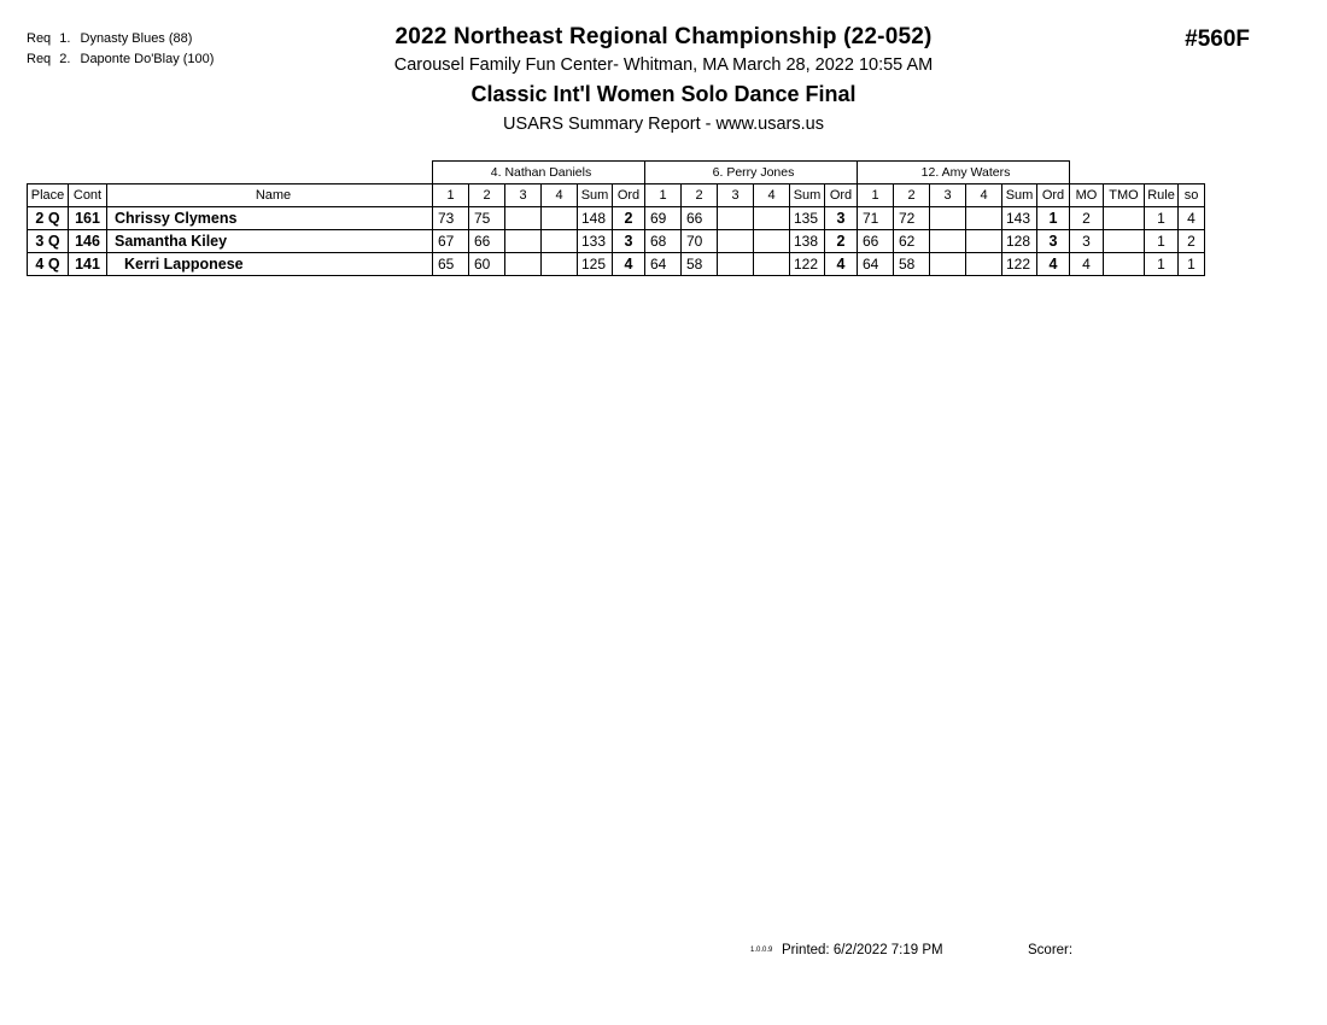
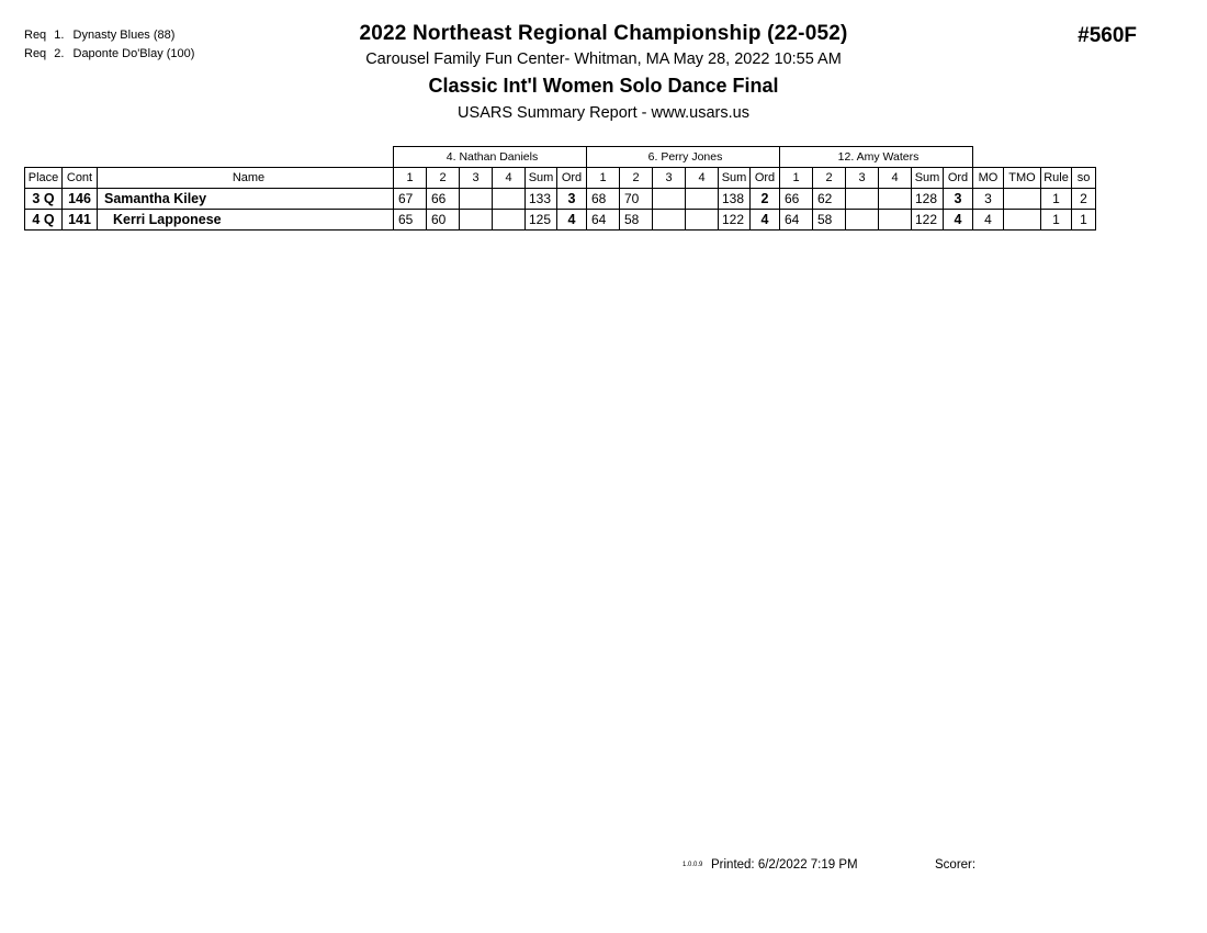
  Req 1. Dynasty Blues (88)
  Req 2. Daponte Do'Blay (100)
  2022 Northeast Regional Championship (22-052)
- Carousel Family Fun Center- Whitman, MA March 28, 2022 10:55 AM
+ Carousel Family Fun Center- Whitman, MA May 28, 2022 10:55 AM
  Classic Int'l Women Solo Dance Final
  USARS Summary Report - www.usars.us
  #560F
  			4. Nathan Daniels	6. Perry Jones	12. Amy Waters
  Place	Cont	Name	1	2	3	4	Sum	Ord	1	2	3	4	Sum	Ord	1	2	3	4	Sum	Ord	MO	TMO	Rule	so
- 2 Q	161	Chrissy Clymens	73	75			148	2	69	66			135	3	71	72			143	1	2		1	4
  3 Q	146	Samantha Kiley	67	66			133	3	68	70			138	2	66	62			128	3	3		1	2
  4 Q	141	Kerri Lapponese	65	60			125	4	64	58			122	4	64	58			122	4	4		1	1
  Printed: 6/2/2022 7:19 PM
  Scorer:
